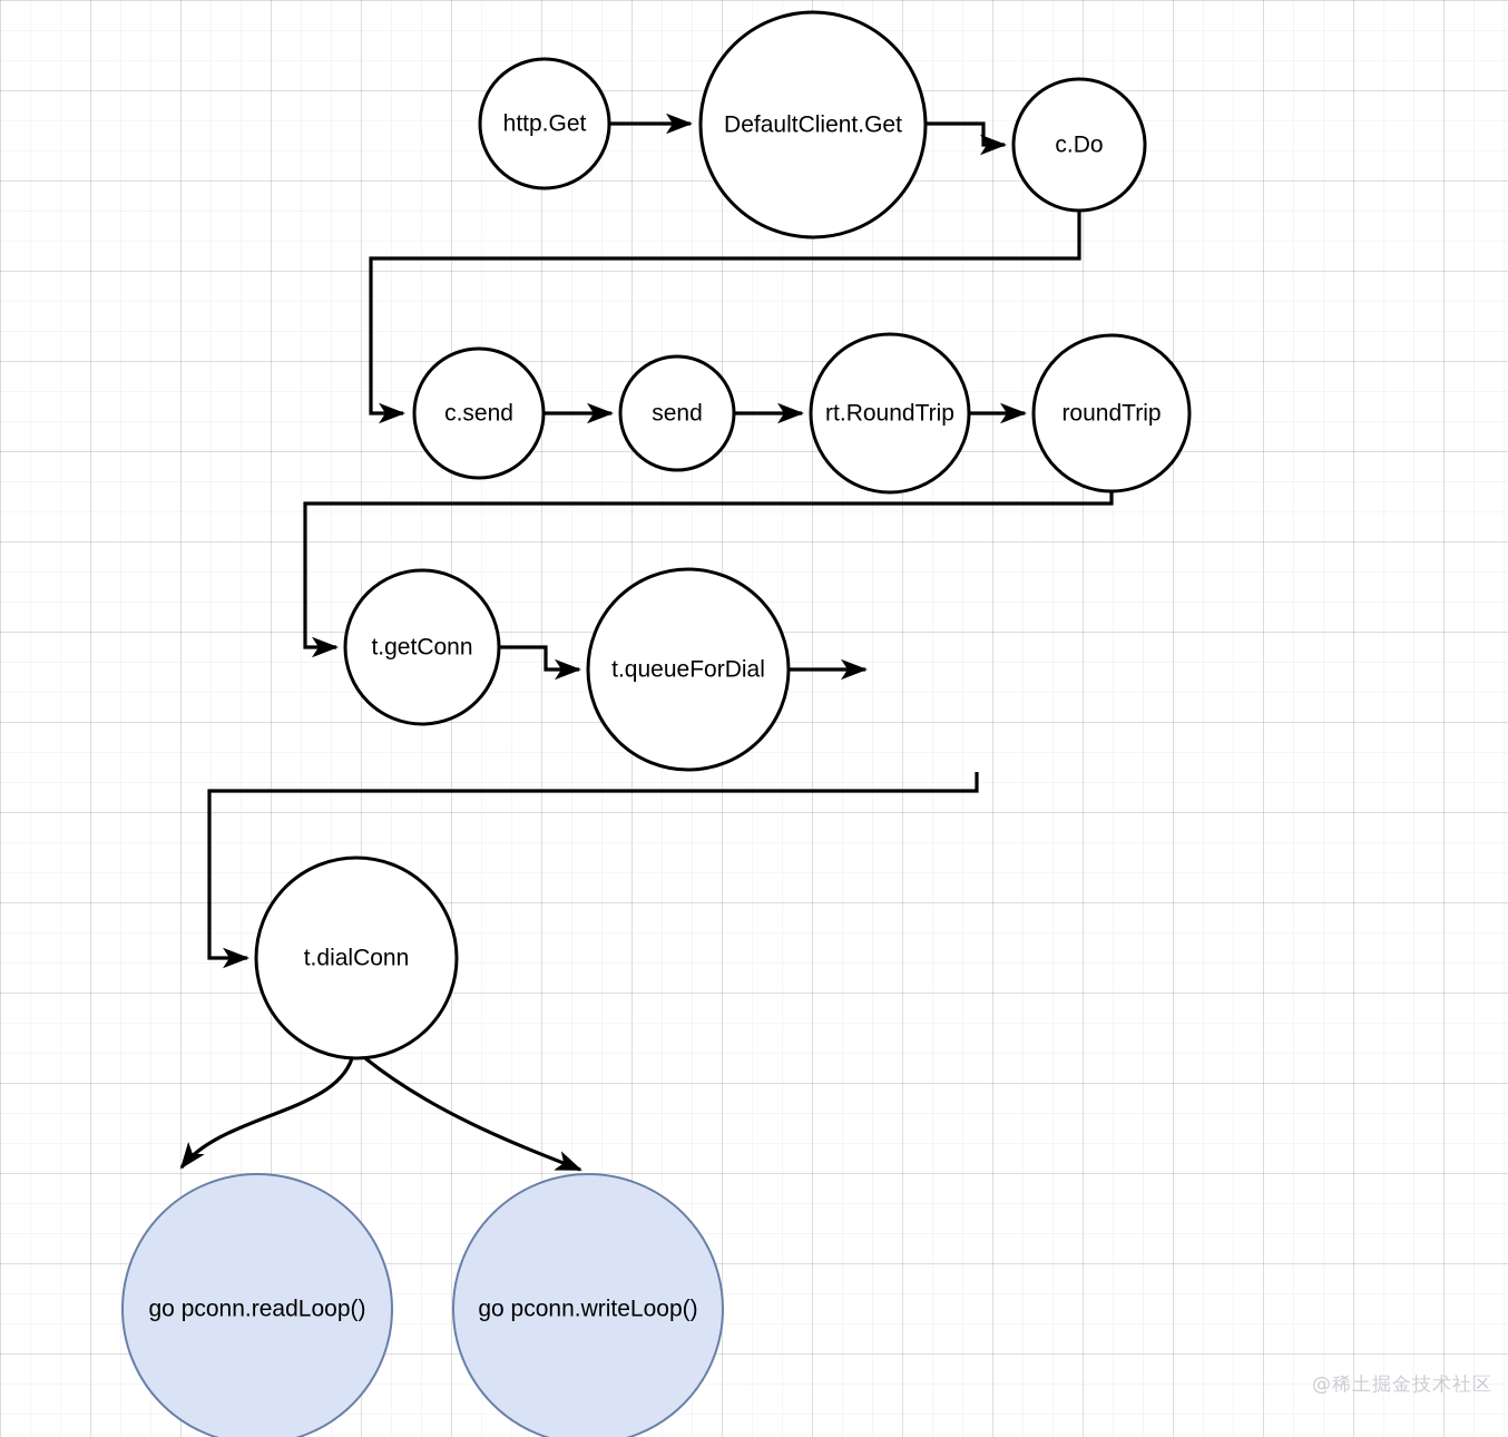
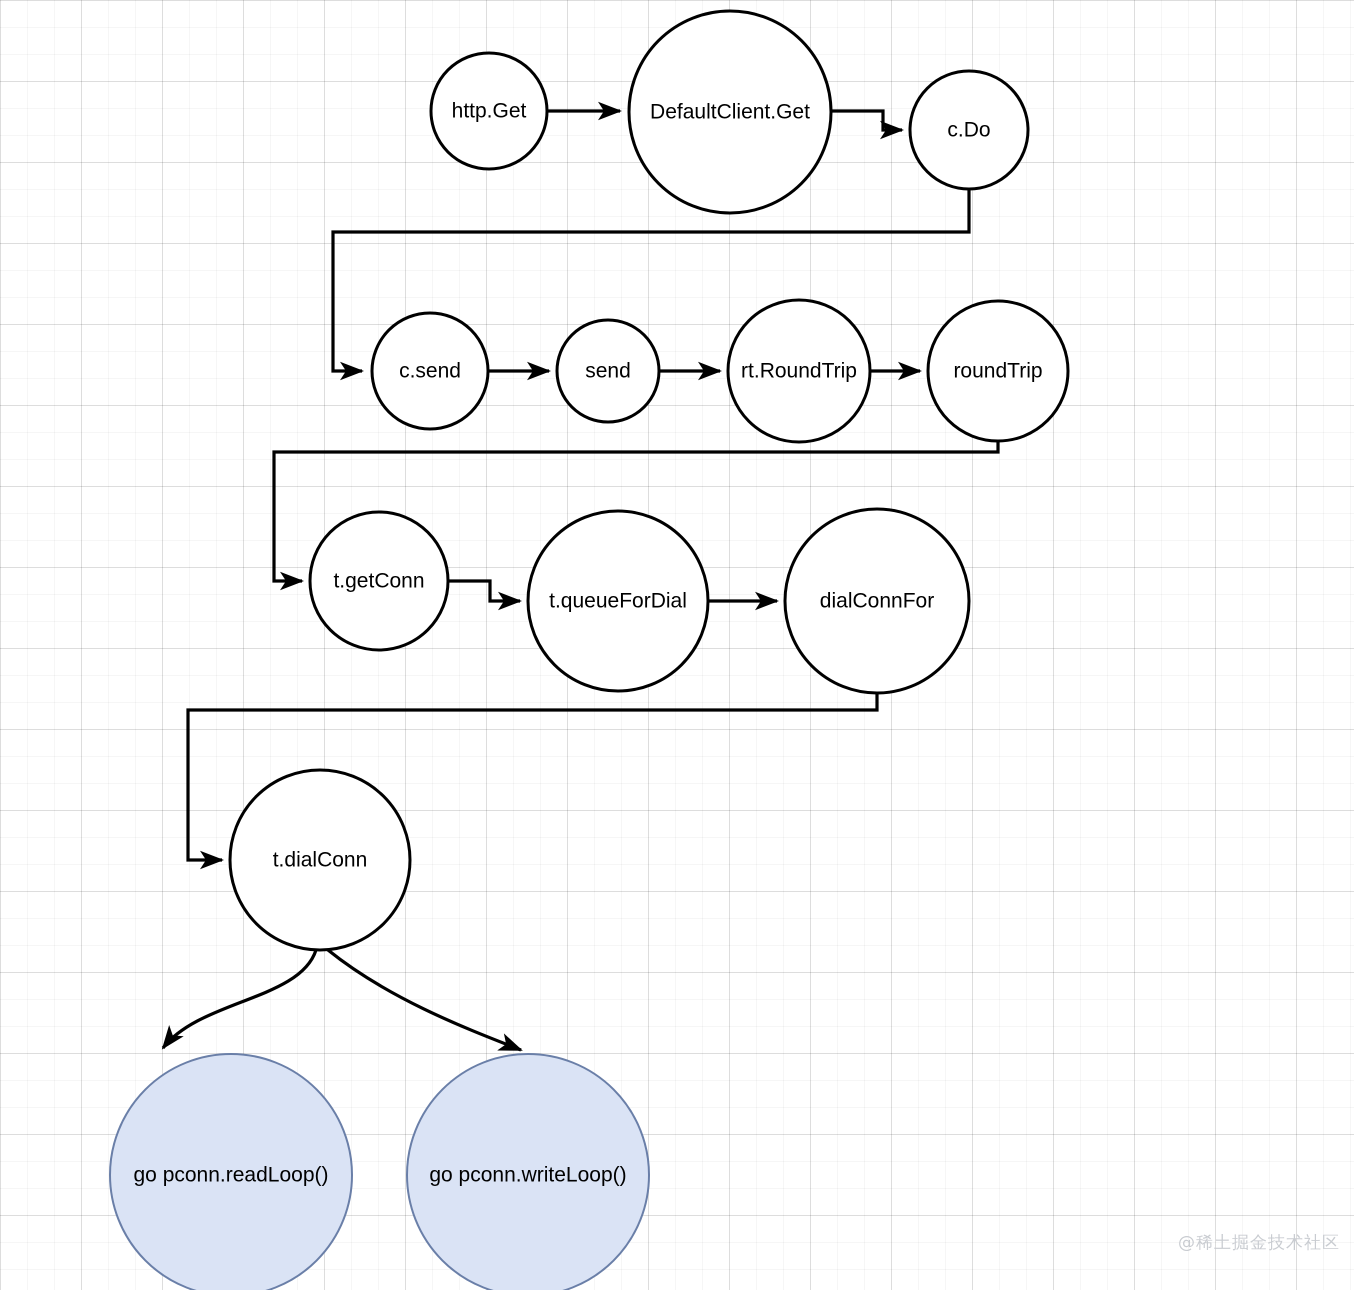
  http.Get
  DefaultClient.Get
  c.Do
  c.send
  send
  rt.RoundTrip
  roundTrip
  t.getConn
  t.queueForDial
+ dialConnFor
  t.dialConn
  go pconn.readLoop()
  go pconn.writeLoop()
  @稀土掘金技术社区
